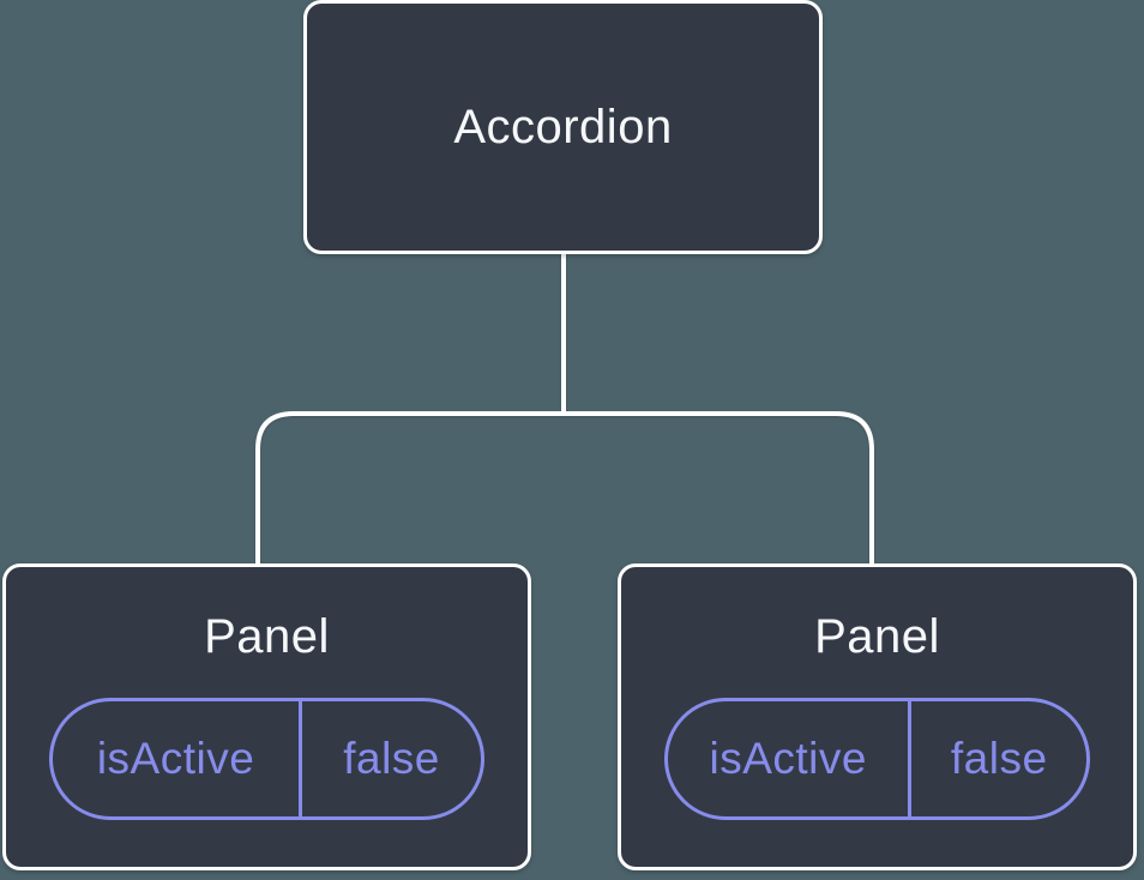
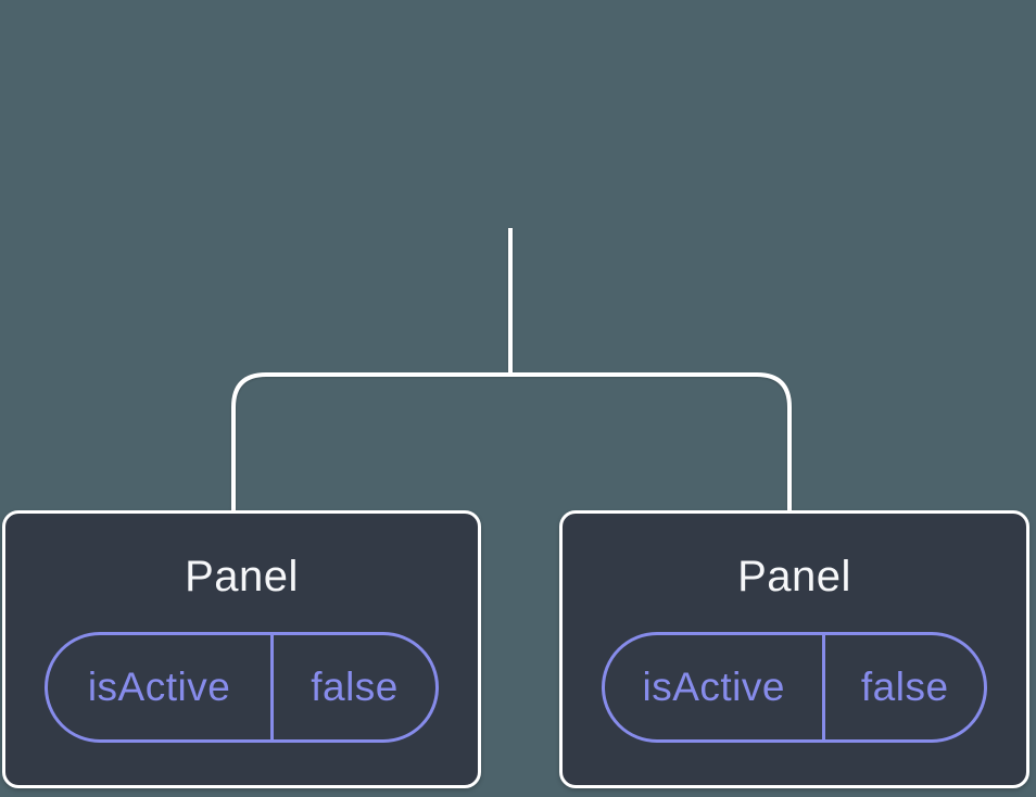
- Accordion
  Panel
  isActive
  false
  Panel
  isActive
  false
